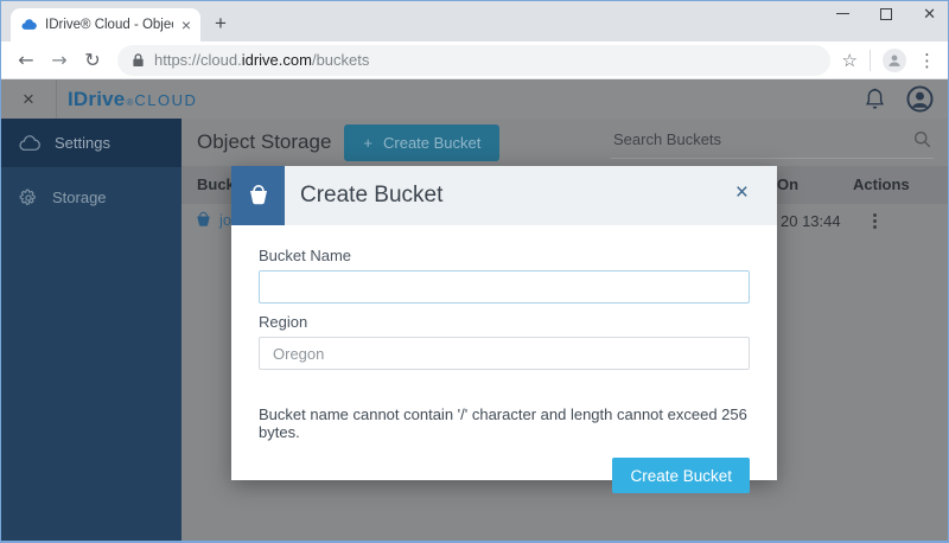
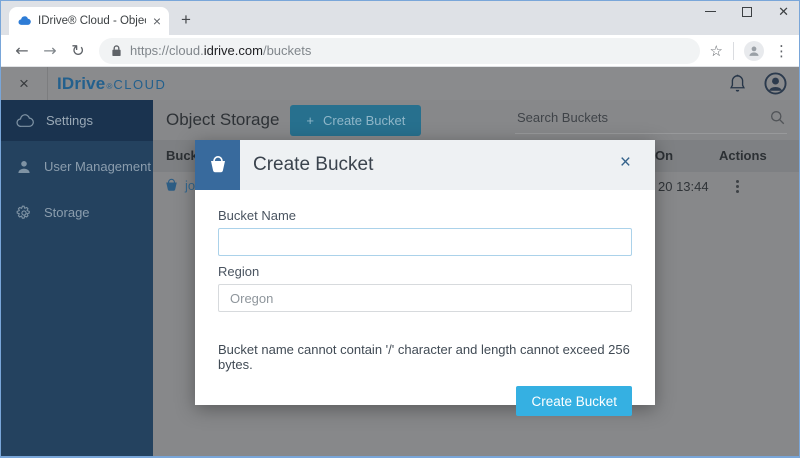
  ×
  +
  ✕
  ←
  →
  ↻
  https://cloud.idrive.com/buckets
  ☆
  ⋮
  ×
  IDrive
  ®
  CLOUD
  Settings
+ User Management
  Storage
  Object Storage
  +
  Create Bucket
  Search Buckets
  Actions
  jo
  20 13:44
  Create Bucket
  ×
  Bucket Name
  Region
  Oregon
  Bucket name cannot contain '/' character and length cannot exceed 256 bytes.
  Create Bucket
